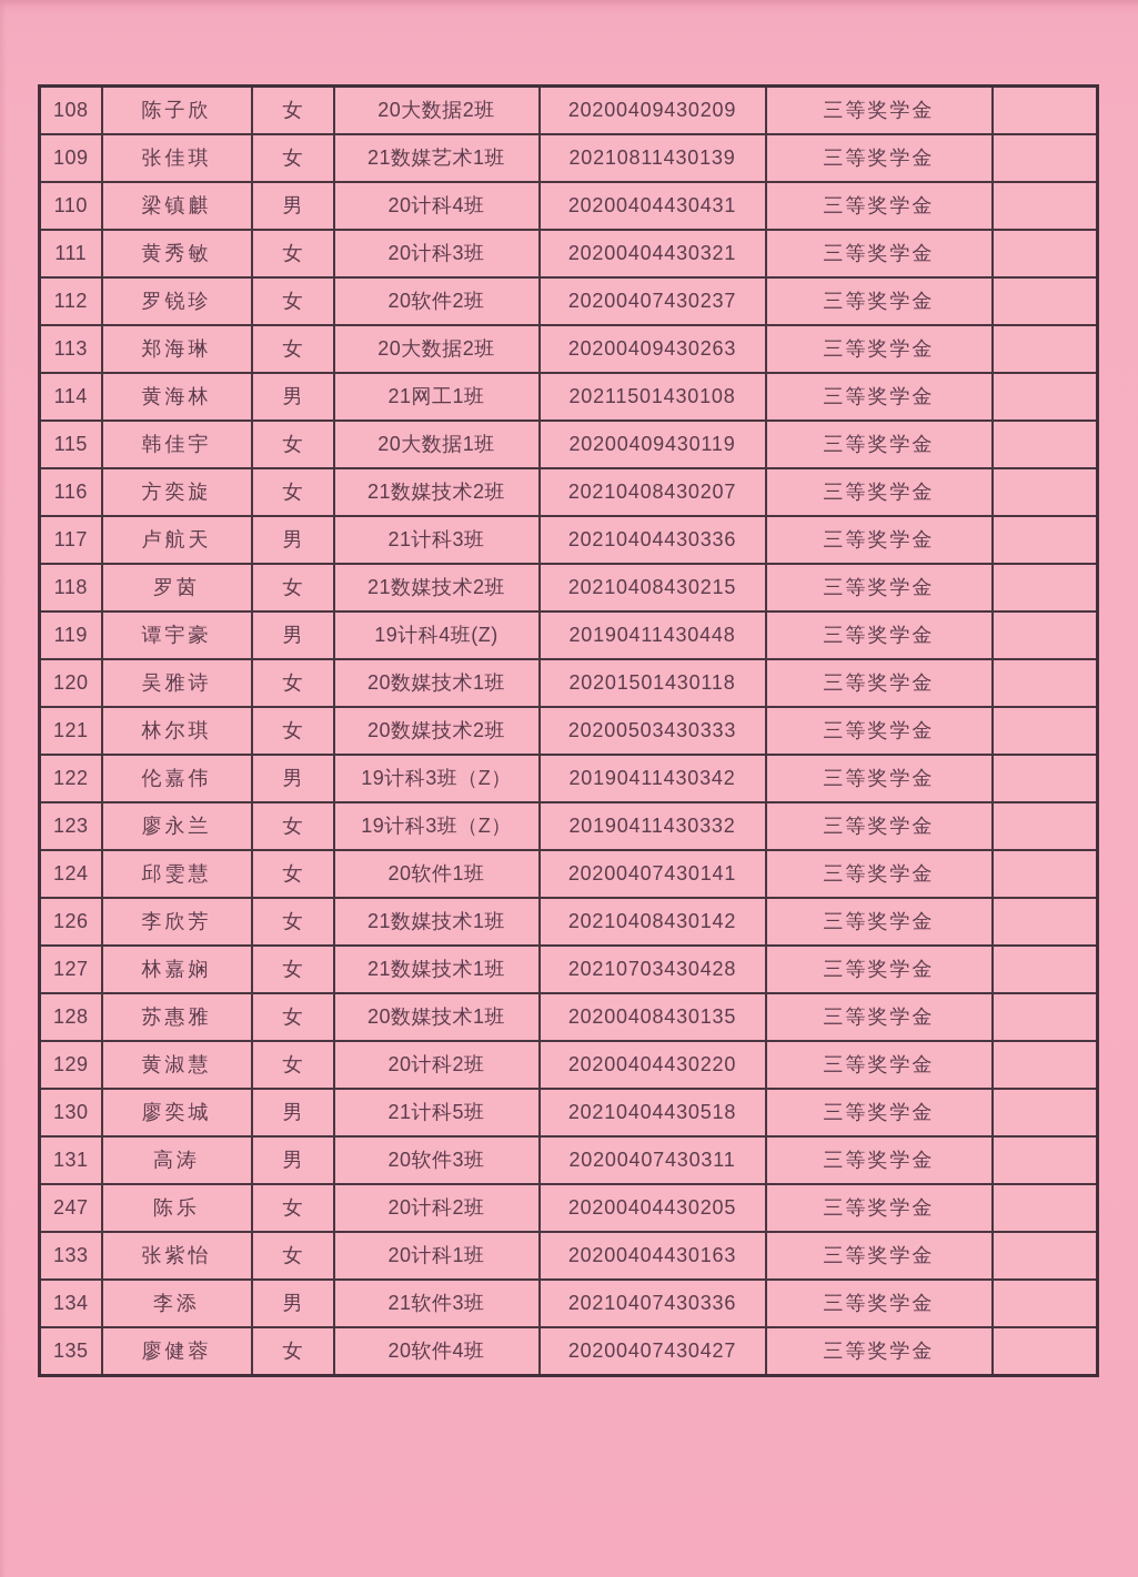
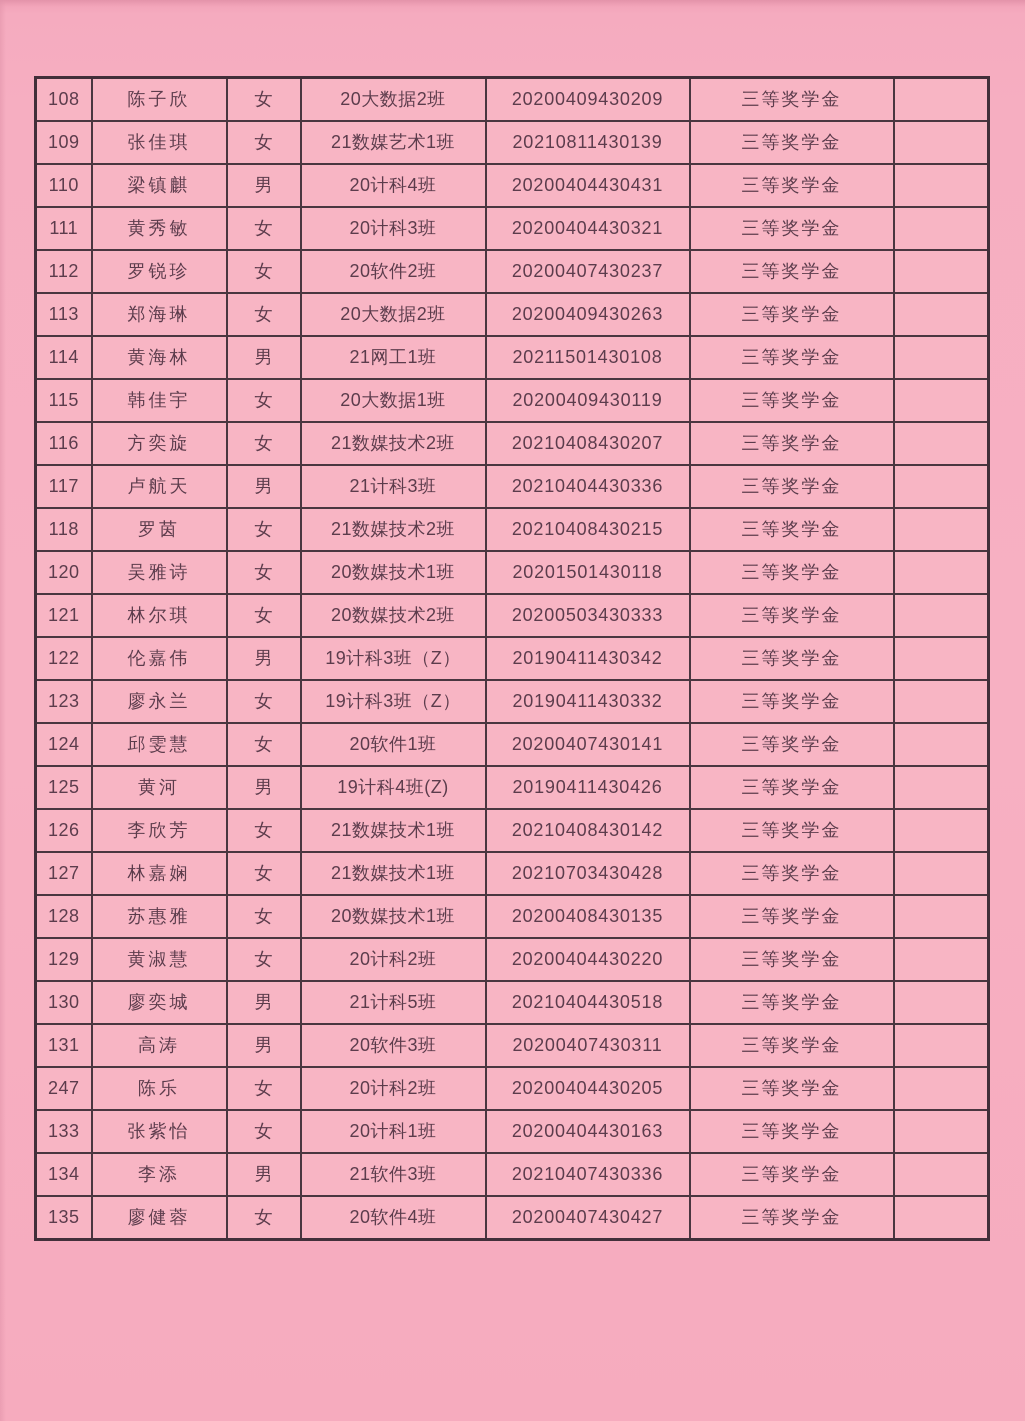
  108	陈子欣	女	20大数据2班	20200409430209	三等奖学金
  109	张佳琪	女	21数媒艺术1班	20210811430139	三等奖学金
  110	梁镇麒	男	20计科4班	20200404430431	三等奖学金
  111	黄秀敏	女	20计科3班	20200404430321	三等奖学金
  112	罗锐珍	女	20软件2班	20200407430237	三等奖学金
  113	郑海琳	女	20大数据2班	20200409430263	三等奖学金
  114	黄海林	男	21网工1班	20211501430108	三等奖学金
  115	韩佳宇	女	20大数据1班	20200409430119	三等奖学金
  116	方奕旋	女	21数媒技术2班	20210408430207	三等奖学金
  117	卢航天	男	21计科3班	20210404430336	三等奖学金
  118	罗茵	女	21数媒技术2班	20210408430215	三等奖学金
- 119	谭宇豪	男	19计科4班(Z)	20190411430448	三等奖学金
  120	吴雅诗	女	20数媒技术1班	20201501430118	三等奖学金
  121	林尔琪	女	20数媒技术2班	20200503430333	三等奖学金
  122	伦嘉伟	男	19计科3班（Z）	20190411430342	三等奖学金
  123	廖永兰	女	19计科3班（Z）	20190411430332	三等奖学金
  124	邱雯慧	女	20软件1班	20200407430141	三等奖学金
+ 125	黄河	男	19计科4班(Z)	20190411430426	三等奖学金
  126	李欣芳	女	21数媒技术1班	20210408430142	三等奖学金
  127	林嘉娴	女	21数媒技术1班	20210703430428	三等奖学金
  128	苏惠雅	女	20数媒技术1班	20200408430135	三等奖学金
  129	黄淑慧	女	20计科2班	20200404430220	三等奖学金
  130	廖奕城	男	21计科5班	20210404430518	三等奖学金
  131	高涛	男	20软件3班	20200407430311	三等奖学金
  247	陈乐	女	20计科2班	20200404430205	三等奖学金
  133	张紫怡	女	20计科1班	20200404430163	三等奖学金
  134	李添	男	21软件3班	20210407430336	三等奖学金
  135	廖健蓉	女	20软件4班	20200407430427	三等奖学金
